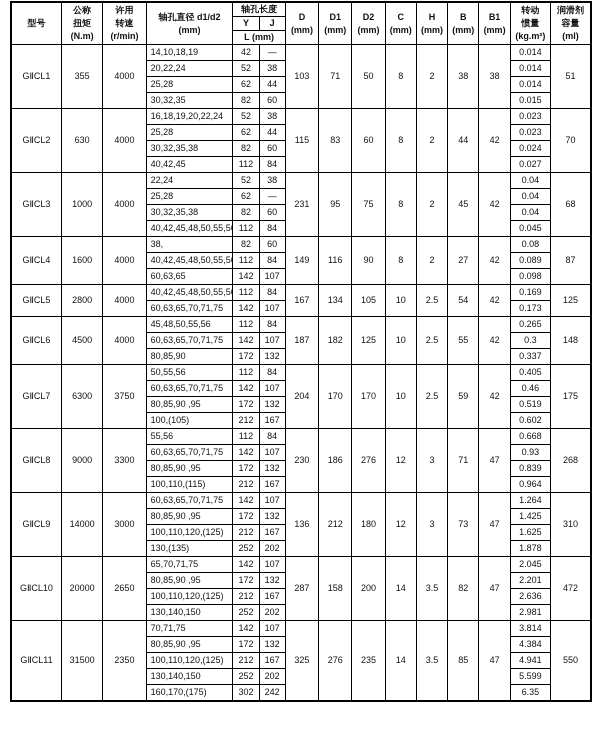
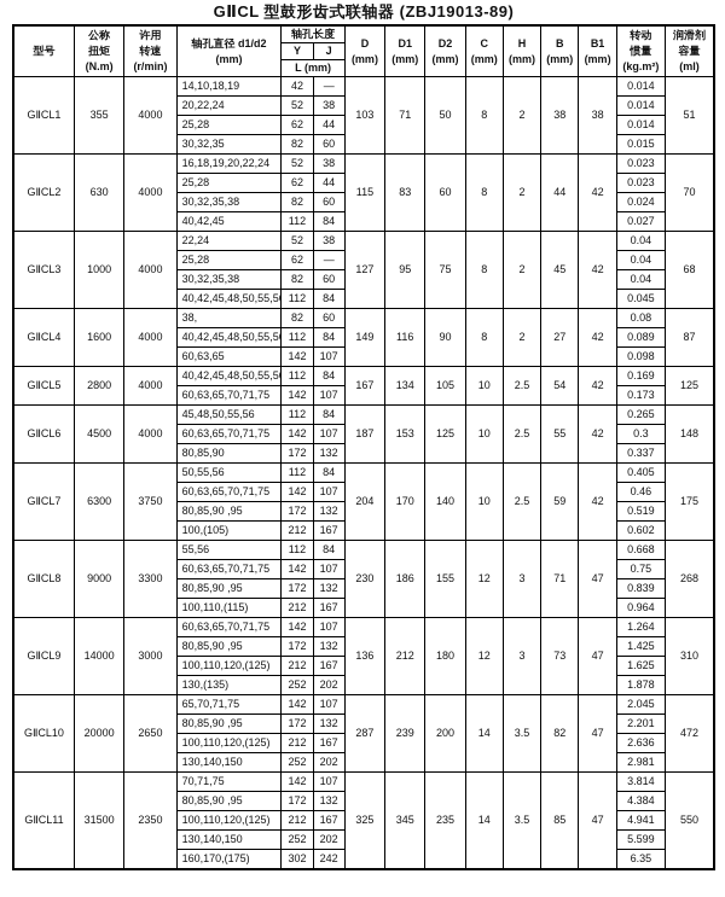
+ GⅡCL 型鼓形齿式联轴器 (ZBJ19013-89)
  型号	公称 扭矩 (N.m)	许用 转速 (r/min)	轴孔直径 d1/d2 (mm)	轴孔长度	D (mm)	D1 (mm)	D2 (mm)	C (mm)	H (mm)	B (mm)	B1 (mm)	转动 惯量 (kg.m²)	润滑剂 容量 (ml)
  Y	J
  L (mm)
  GⅡCL1	355	4000	14,10,18,19	42	—	103	71	50	8	2	38	38	0.014	51
  20,22,24	52	38	0.014
  25,28	62	44	0.014
  30,32,35	82	60	0.015
  GⅡCL2	630	4000	16,18,19,20,22,24	52	38	115	83	60	8	2	44	42	0.023	70
  25,28	62	44	0.023
  30,32,35,38	82	60	0.024
  40,42,45	112	84	0.027
- GⅡCL3	1000	4000	22,24	52	38	231	95	75	8	2	45	42	0.04	68
+ GⅡCL3	1000	4000	22,24	52	38	127	95	75	8	2	45	42	0.04	68
  25,28	62	—	0.04
  30,32,35,38	82	60	0.04
  40,42,45,48,50,55,5	112	84	0.045
  GⅡCL4	1600	4000	38,	82	60	149	116	90	8	2	27	42	0.08	87
  40,42,45,48,50,55,5	112	84	0.089
  60,63,65	142	107	0.098
  GⅡCL5	2800	4000	40,42,45,48,50,55,5	112	84	167	134	105	10	2.5	54	42	0.169	125
  60,63,65,70,71,75	142	107	0.173
- GⅡCL6	4500	4000	45,48,50,55,56	112	84	187	182	125	10	2.5	55	42	0.265	148
+ GⅡCL6	4500	4000	45,48,50,55,56	112	84	187	153	125	10	2.5	55	42	0.265	148
  60,63,65,70,71,75	142	107	0.3
  80,85,90	172	132	0.337
- GⅡCL7	6300	3750	50,55,56	112	84	204	170	170	10	2.5	59	42	0.405	175
+ GⅡCL7	6300	3750	50,55,56	112	84	204	170	140	10	2.5	59	42	0.405	175
  60,63,65,70,71,75	142	107	0.46
  80,85,90 ,95	172	132	0.519
  100,(105)	212	167	0.602
- GⅡCL8	9000	3300	55,56	112	84	230	186	276	12	3	71	47	0.668	268
+ GⅡCL8	9000	3300	55,56	112	84	230	186	155	12	3	71	47	0.668	268
- 60,63,65,70,71,75	142	107	0.93
+ 60,63,65,70,71,75	142	107	0.75
  80,85,90 ,95	172	132	0.839
  100,110,(115)	212	167	0.964
  GⅡCL9	14000	3000	60,63,65,70,71,75	142	107	136	212	180	12	3	73	47	1.264	310
  80,85,90 ,95	172	132	1.425
  100,110,120,(125)	212	167	1.625
  130,(135)	252	202	1.878
- GⅡCL10	20000	2650	65,70,71,75	142	107	287	158	200	14	3.5	82	47	2.045	472
+ GⅡCL10	20000	2650	65,70,71,75	142	107	287	239	200	14	3.5	82	47	2.045	472
  80,85,90 ,95	172	132	2.201
  100,110,120,(125)	212	167	2.636
  130,140,150	252	202	2.981
- GⅡCL11	31500	2350	70,71,75	142	107	325	276	235	14	3.5	85	47	3.814	550
+ GⅡCL11	31500	2350	70,71,75	142	107	325	345	235	14	3.5	85	47	3.814	550
  80,85,90 ,95	172	132	4.384
  100,110,120,(125)	212	167	4.941
  130,140,150	252	202	5.599
  160,170,(175)	302	242	6.35
